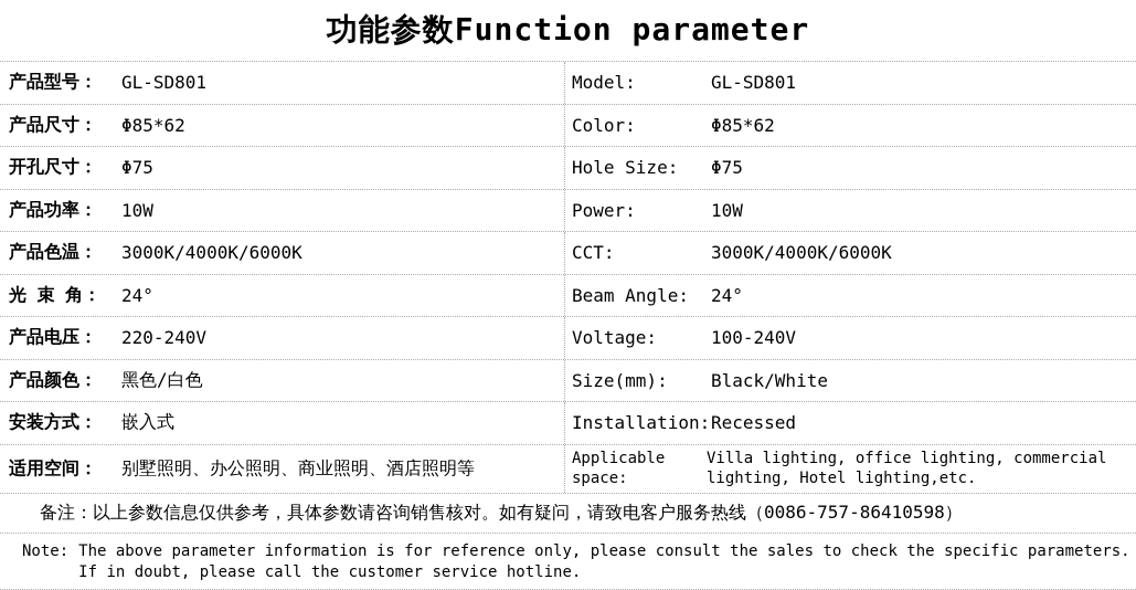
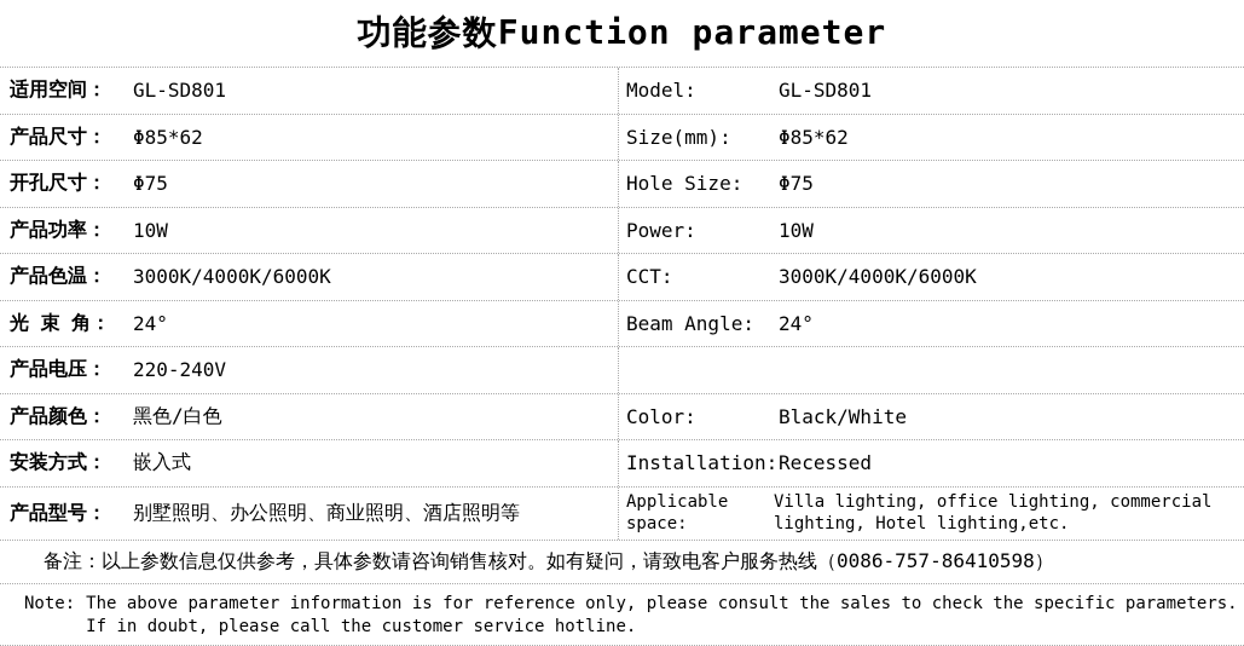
  功能参数Function parameter
- 产品型号：
+ 适用空间：
  GL-SD801
  Model:
  GL-SD801
  产品尺寸：
  Φ85*62
- Color:
+ Size(mm):
  Φ85*62
  开孔尺寸：
  Φ75
  Hole Size:
  Φ75
  产品功率：
  10W
  Power:
  10W
  产品色温：
  3000K/4000K/6000K
  CCT:
  3000K/4000K/6000K
  光 束 角：
  24°
  Beam Angle:
  24°
  产品电压：
  220-240V
- Voltage:
- 100-240V
  产品颜色：
  黑色/白色
- Size(mm):
+ Color:
  Black/White
  安装方式：
  嵌入式
  Installation:
  Recessed
- 适用空间：
+ 产品型号：
  别墅照明、办公照明、商业照明、酒店照明等
  Applicable space:
  Villa lighting, office lighting, commercial lighting, Hotel lighting,etc.
  备注：以上参数信息仅供参考，具体参数请咨询销售核对。如有疑问，请致电客户服务热线（0086-757-86410598）
  Note:
  The above parameter information is for reference only, please consult the sales to check the specific parameters.
  If in doubt, please call the customer service hotline.
